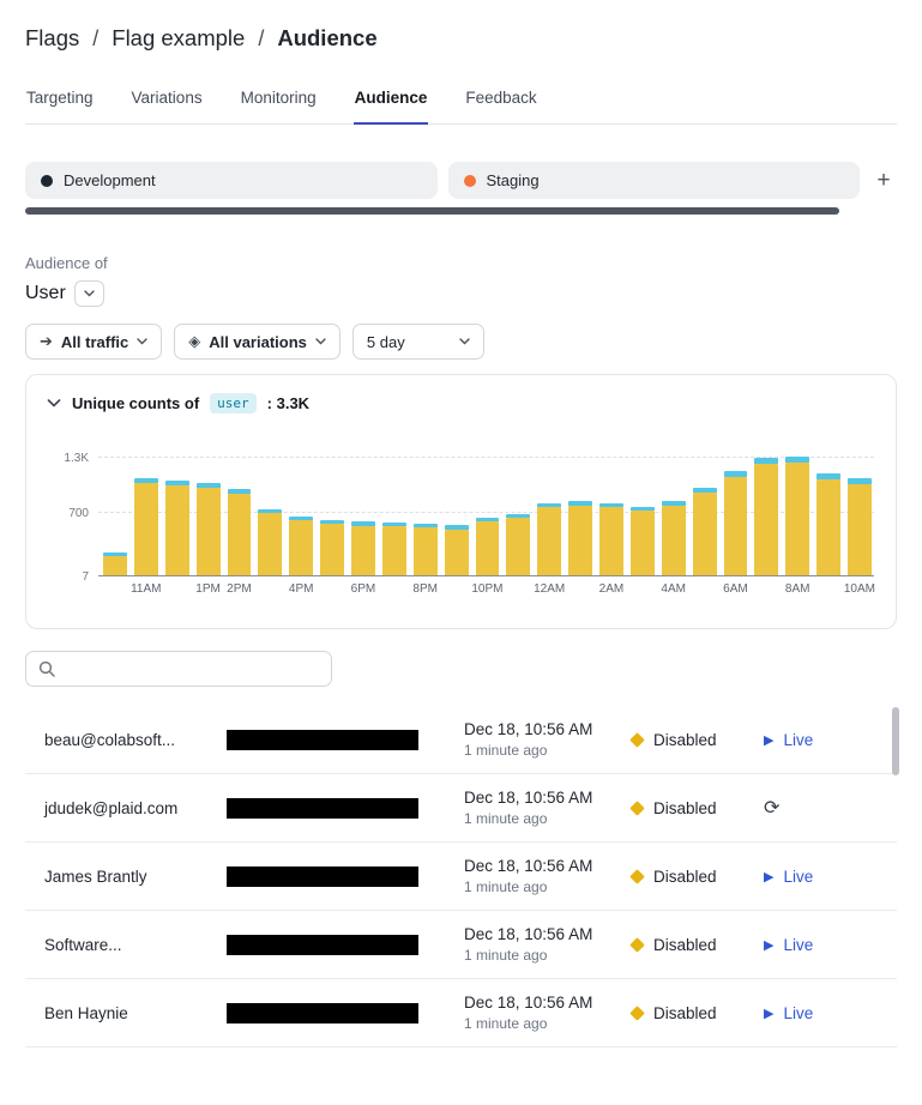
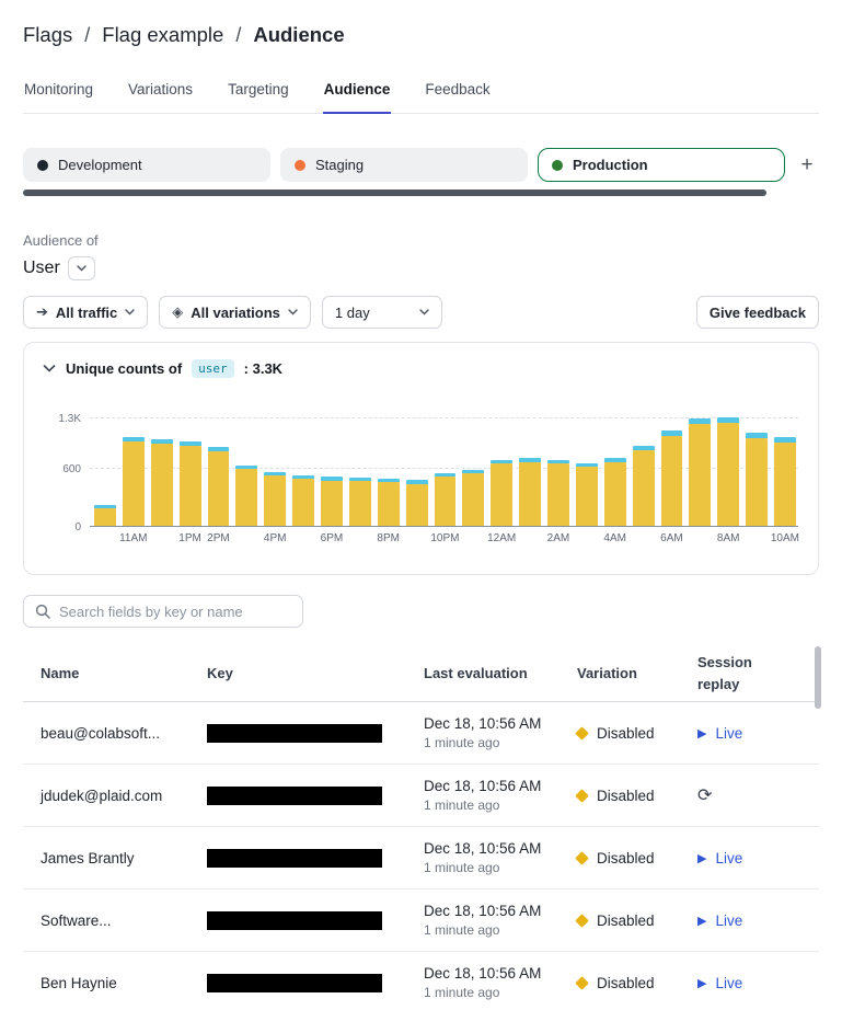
  Flags
  /
  Flag example
  /
  Audience
- Targeting
+ Monitoring
  Variations
- Monitoring
+ Targeting
  Audience
  Feedback
  Development
  Staging
+ Production
  +
  Audience of
  User
  ➔
  All traffic
  ◈
  All variations
- 5 day
+ 1 day
+ Give feedback
  Unique counts of
  user
  : 3.3K
  1.3K
- 700
+ 600
- 7
+ 0
  11AM
  1PM
  2PM
  4PM
  6PM
  8PM
  10PM
  12AM
  2AM
  4AM
  6AM
  8AM
  10AM
+ Search fields by key or name
+ Name
+ Key
+ Last evaluation
+ Variation
+ Session replay
  beau@colabsoft...
  Dec 18, 10:56 AM
  1 minute ago
  Disabled
  ▶
  Live
  jdudek@plaid.com
  Dec 18, 10:56 AM
  1 minute ago
  Disabled
  ⟳
  James Brantly
  Dec 18, 10:56 AM
  1 minute ago
  Disabled
  ▶
  Live
  Software...
  Dec 18, 10:56 AM
  1 minute ago
  Disabled
  ▶
  Live
  Ben Haynie
  Dec 18, 10:56 AM
  1 minute ago
  Disabled
  ▶
  Live
